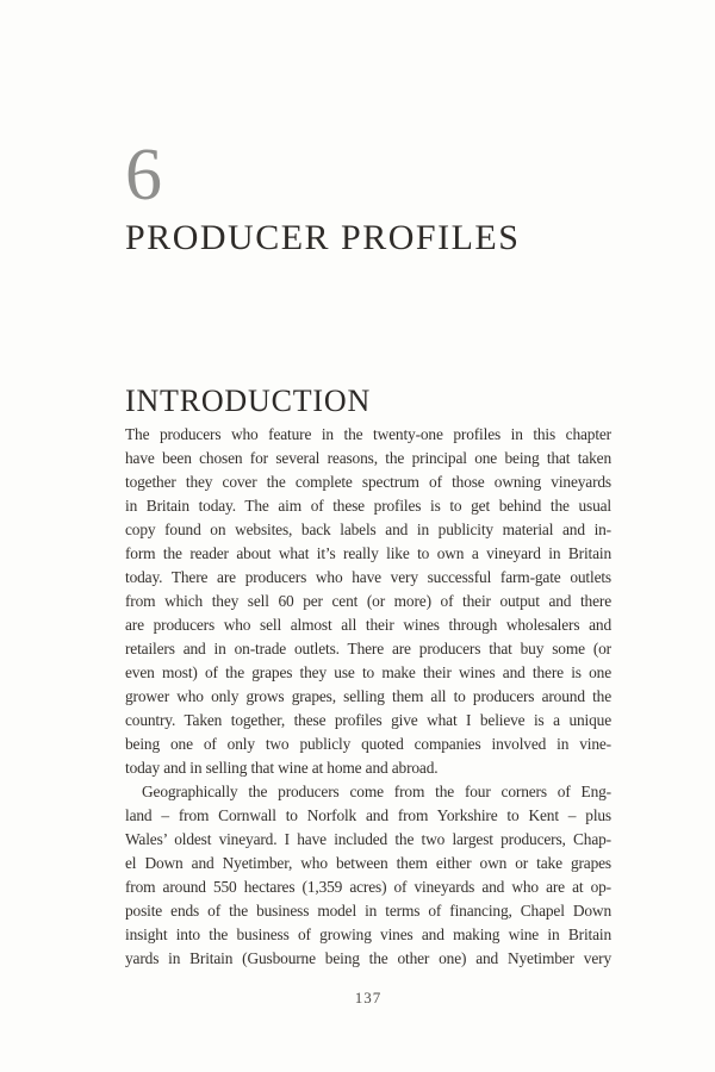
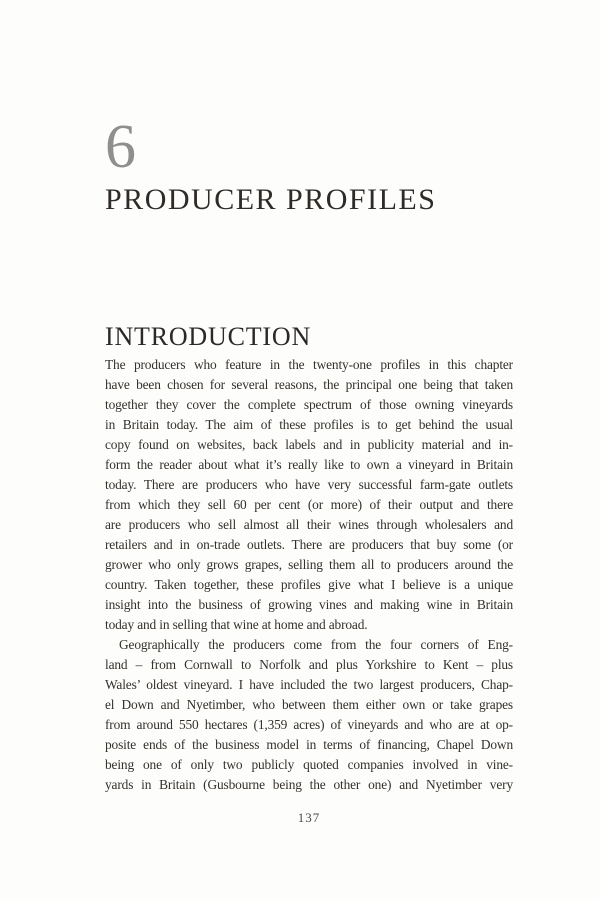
  6
  PRODUCER PROFILES
  INTRODUCTION
  The producers who feature in the twenty-one profiles in this chapter
  have been chosen for several reasons, the principal one being that taken
  together they cover the complete spectrum of those owning vineyards
  in Britain today. The aim of these profiles is to get behind the usual
  copy found on websites, back labels and in publicity material and in-
  form the reader about what it’s really like to own a vineyard in Britain
  today. There are producers who have very successful farm-gate outlets
  from which they sell 60 per cent (or more) of their output and there
  are producers who sell almost all their wines through wholesalers and
  retailers and in on-trade outlets. There are producers that buy some (or
- even most) of the grapes they use to make their wines and there is one
  grower who only grows grapes, selling them all to producers around the
  country. Taken together, these profiles give what I believe is a unique
- being one of only two publicly quoted companies involved in vine-
+ insight into the business of growing vines and making wine in Britain
  today and in selling that wine at home and abroad.
  Geographically the producers come from the four corners of Eng-
- land – from Cornwall to Norfolk and from Yorkshire to Kent – plus
+ land – from Cornwall to Norfolk and plus Yorkshire to Kent – plus
  Wales’ oldest vineyard. I have included the two largest producers, Chap-
  el Down and Nyetimber, who between them either own or take grapes
  from around 550 hectares (1,359 acres) of vineyards and who are at op-
  posite ends of the business model in terms of financing, Chapel Down
- insight into the business of growing vines and making wine in Britain
+ being one of only two publicly quoted companies involved in vine-
  yards in Britain (Gusbourne being the other one) and Nyetimber very
  137
